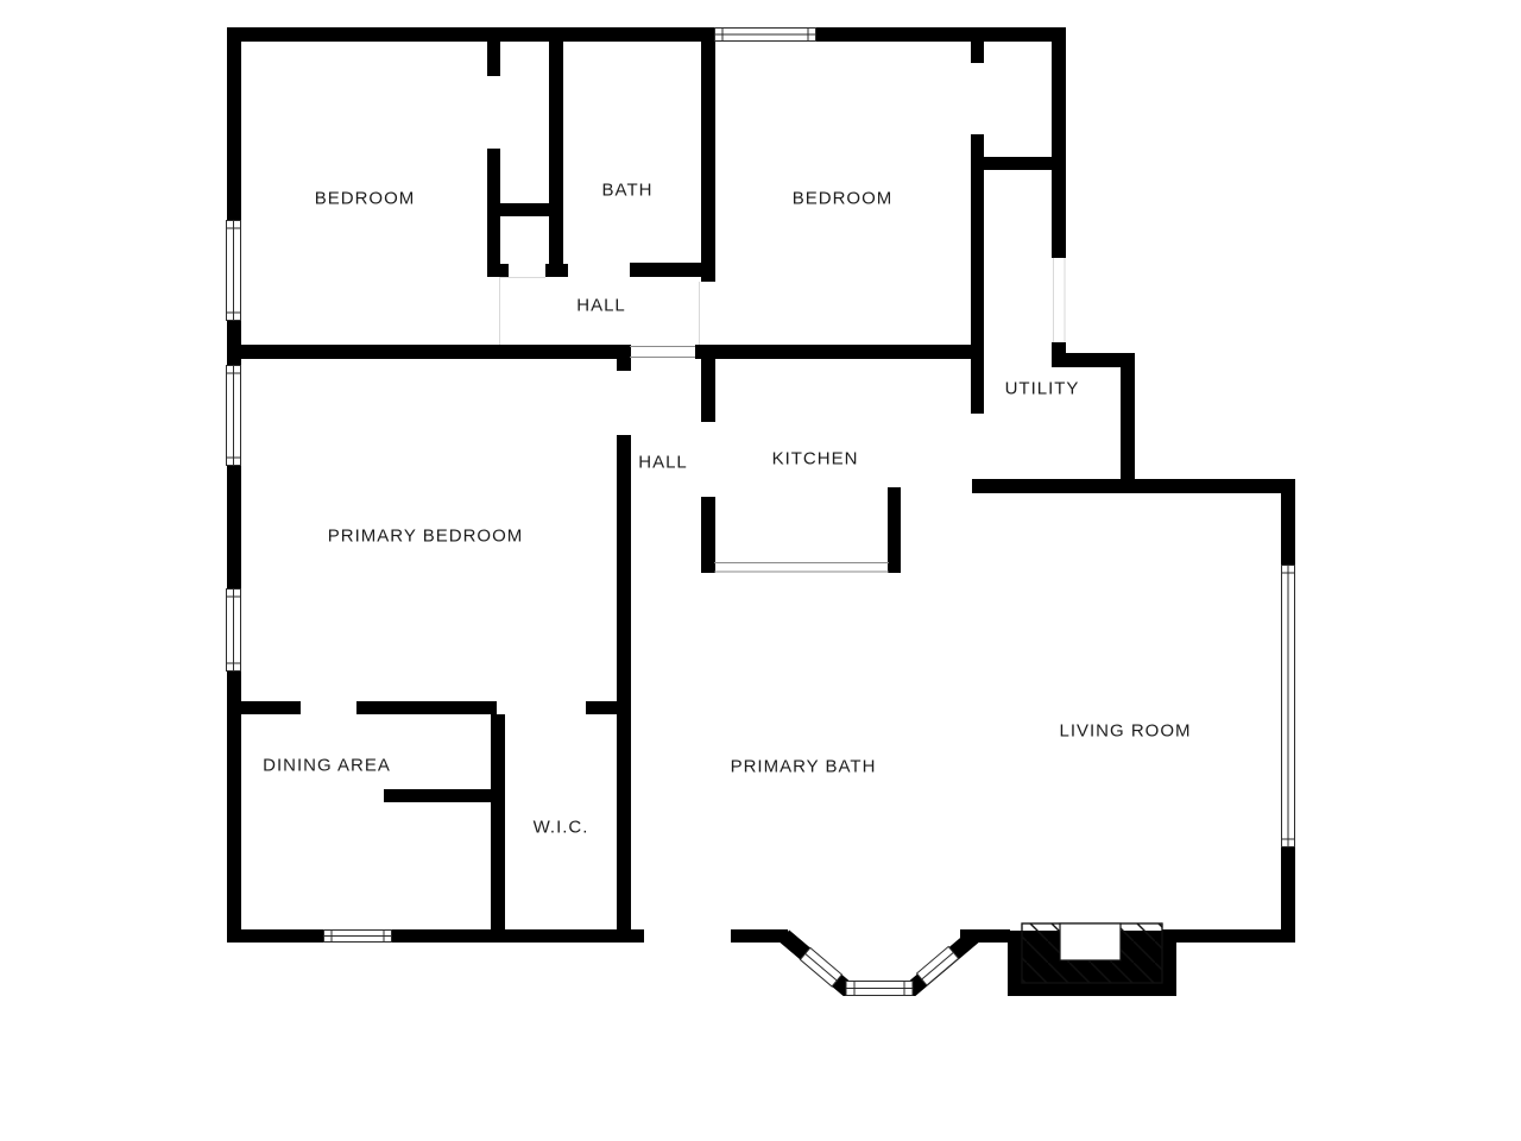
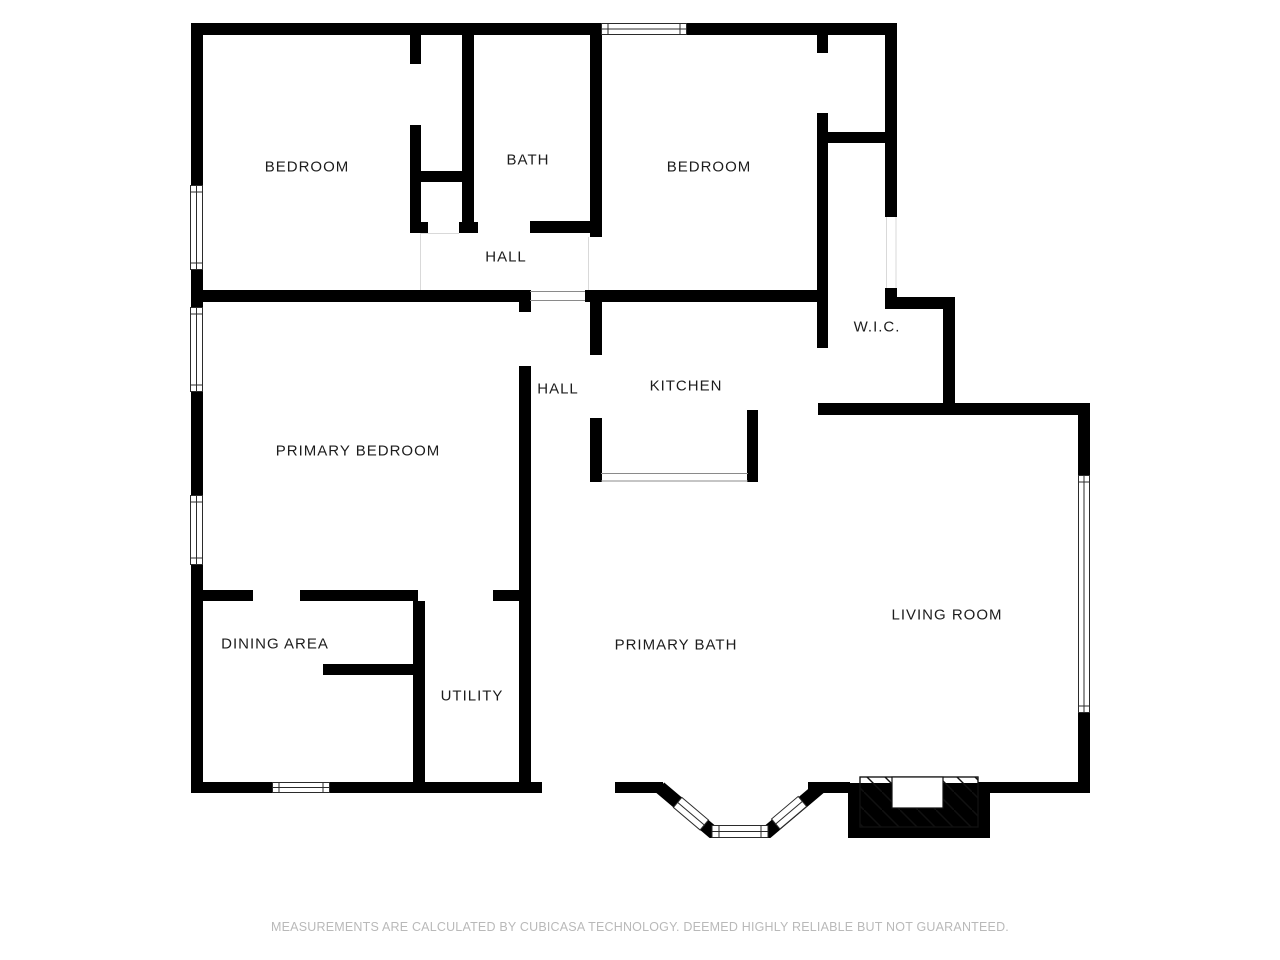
  BEDROOM
  BATH
  BEDROOM
  HALL
- UTILITY
+ W.I.C.
  HALL
  KITCHEN
  PRIMARY BEDROOM
  DINING AREA
- W.I.C.
+ UTILITY
  PRIMARY BATH
  LIVING ROOM
+ MEASUREMENTS ARE CALCULATED BY CUBICASA TECHNOLOGY. DEEMED HIGHLY RELIABLE BUT NOT GUARANTEED.
